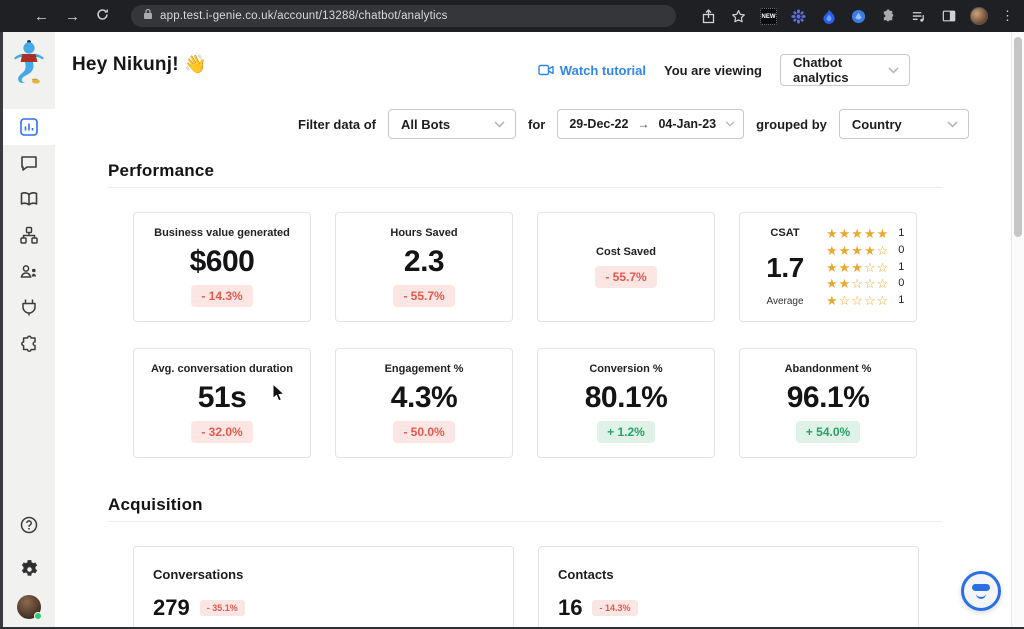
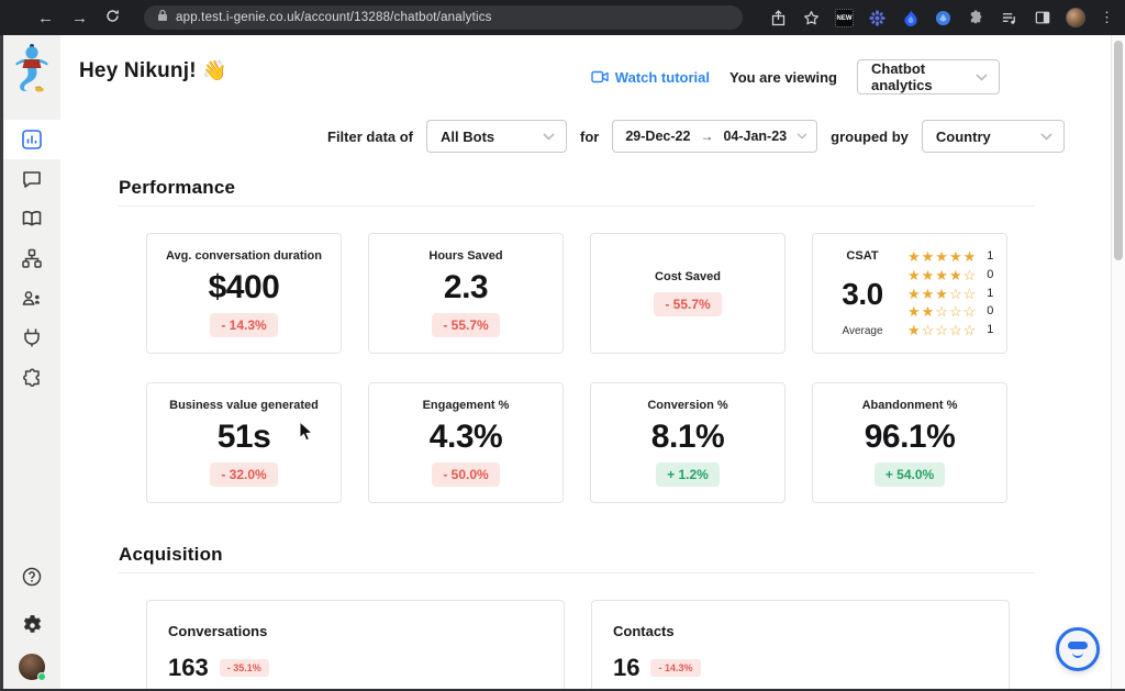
  ←
  →
  app.test.i-genie.co.uk/account/13288/chatbot/analytics
  ⋮
  Hey Nikunj! 👋
  Watch tutorial
  You are viewing
  Chatbot analytics
  Filter data of
  All Bots
  for
  29-Dec-22
  →
  04-Jan-23
  grouped by
  Country
  Performance
- Business value generated
+ Avg. conversation duration
- $600
+ $400
  - 14.3%
  Hours Saved
  2.3
  - 55.7%
  Cost Saved
  - 55.7%
  CSAT
- 1.7
+ 3.0
  Average
  ★★★★★
  1
  ★★★★☆
  0
  ★★★☆☆
  1
  ★★☆☆☆
  0
  ★☆☆☆☆
  1
- Avg. conversation duration
+ Business value generated
  51s
  - 32.0%
  Engagement %
  4.3%
  - 50.0%
  Conversion %
- 80.1%
+ 8.1%
  + 1.2%
  Abandonment %
  96.1%
  + 54.0%
  Acquisition
  Conversations
- 279
+ 163
  - 35.1%
  Contacts
  16
  - 14.3%
